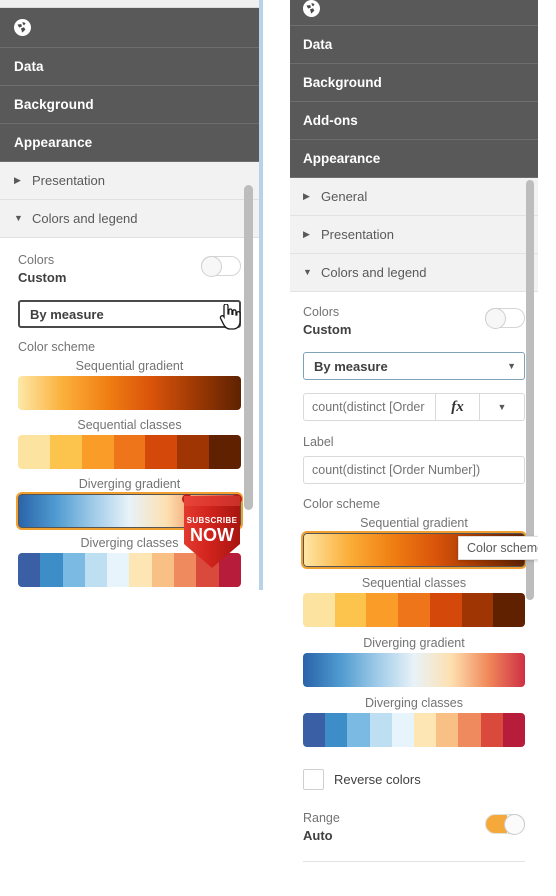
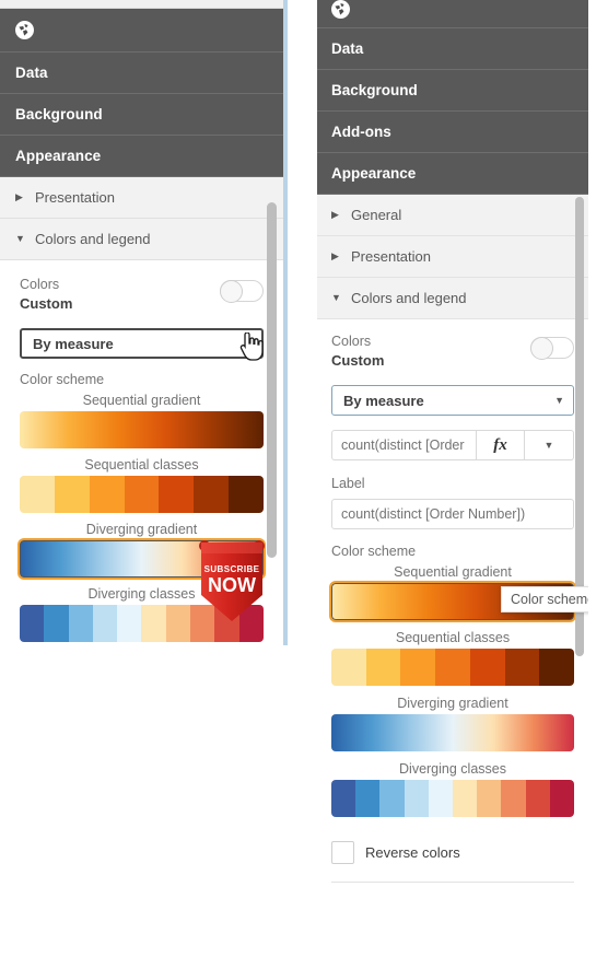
  Data
  Background
  Appearance
  Presentation
  Colors and legend
  Colors
  Custom
  By measure
  Color scheme
  Sequential gradient
  Sequential classes
  Diverging gradient
  Diverging classes
  SUBSCRIBE
  NOW
  Data
  Background
  Add-ons
  Appearance
  General
  Presentation
  Colors and legend
  Colors
  Custom
  By measure
  ▼
  count(distinct [Order
  fx
  ▼
  Label
  count(distinct [Order Number])
  Color scheme
  Sequential gradient
  Sequential classes
  Diverging gradient
  Diverging classes
  Reverse colors
- Range
- Auto
  Color schem
